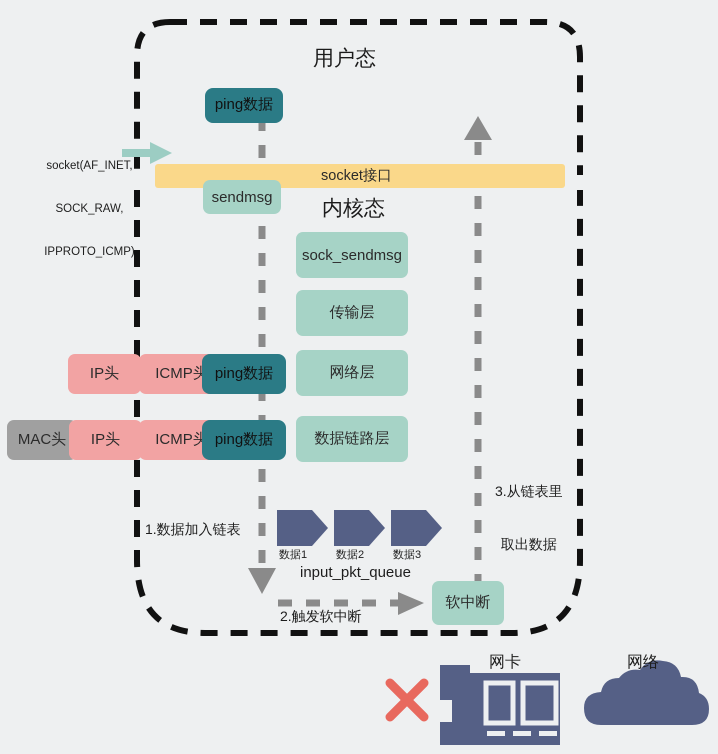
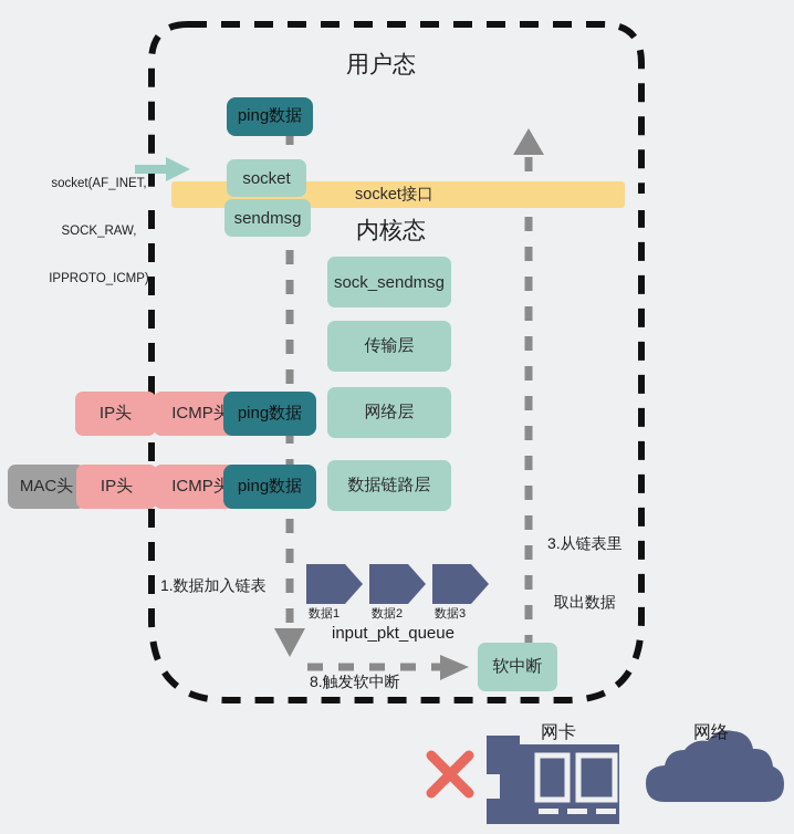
  用户态
  内核态
  socket(AF_INET,
  SOCK_RAW,
  IPPROTO_ICMP)
  socket接口
  ping数据
+ socket
  sendmsg
  sock_sendmsg
  传输层
  网络层
  数据链路层
  IP头
  ICMP头
  ping数据
  MAC头
  IP头
  ICMP头
  ping数据
  数据1
  数据2
  数据3
  input_pkt_queue
  1.数据加入链表
- 2.触发软中断
+ 8.触发软中断
  3.从链表里
  取出数据
  软中断
  网卡
  网络
